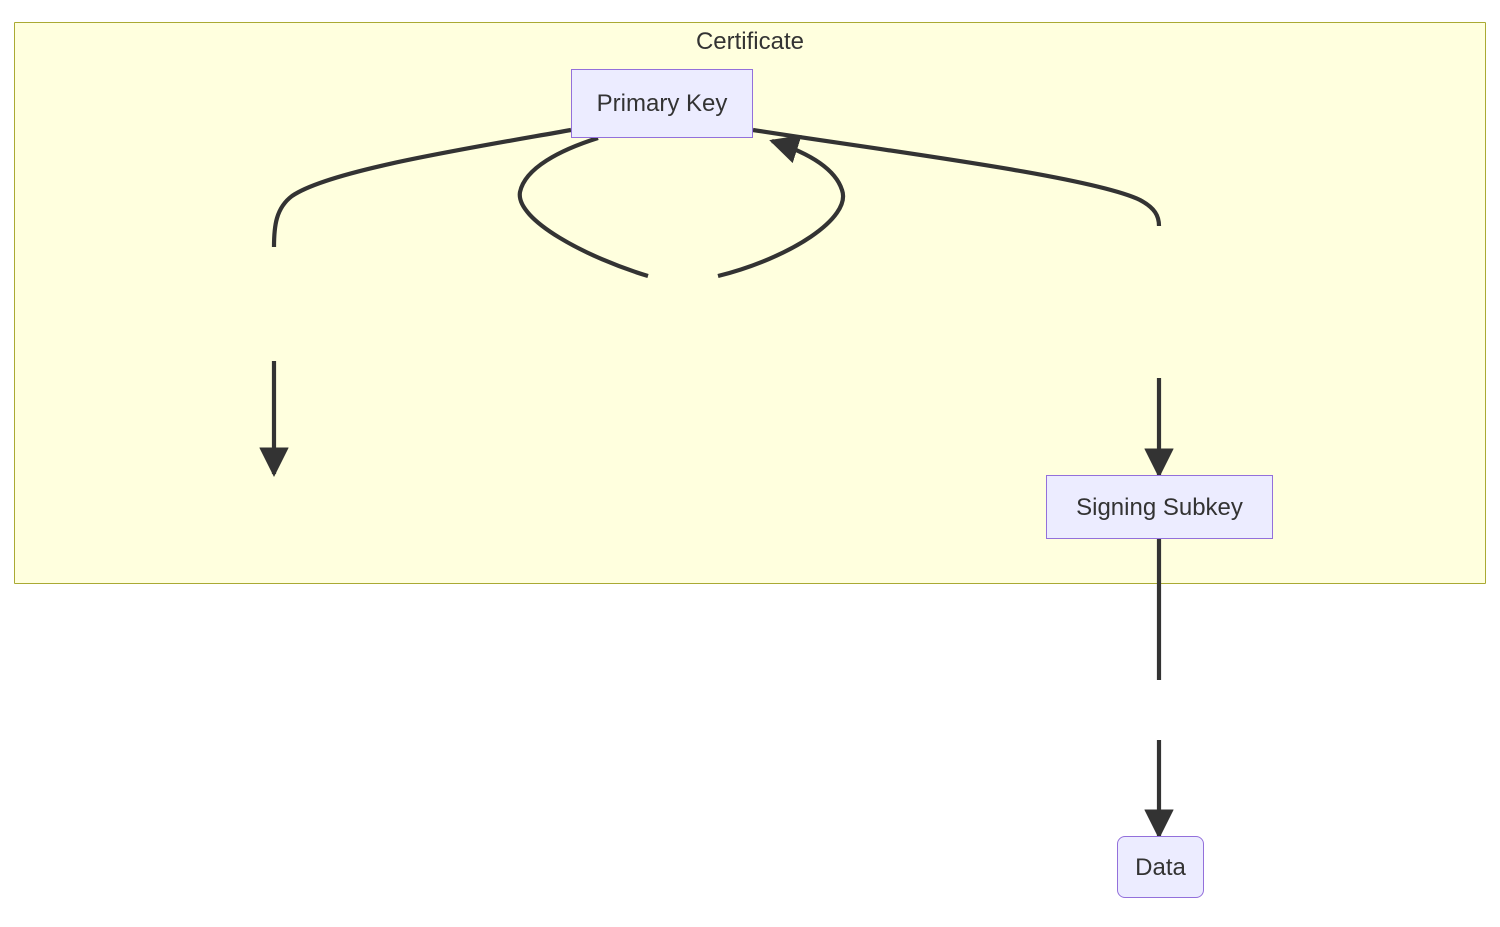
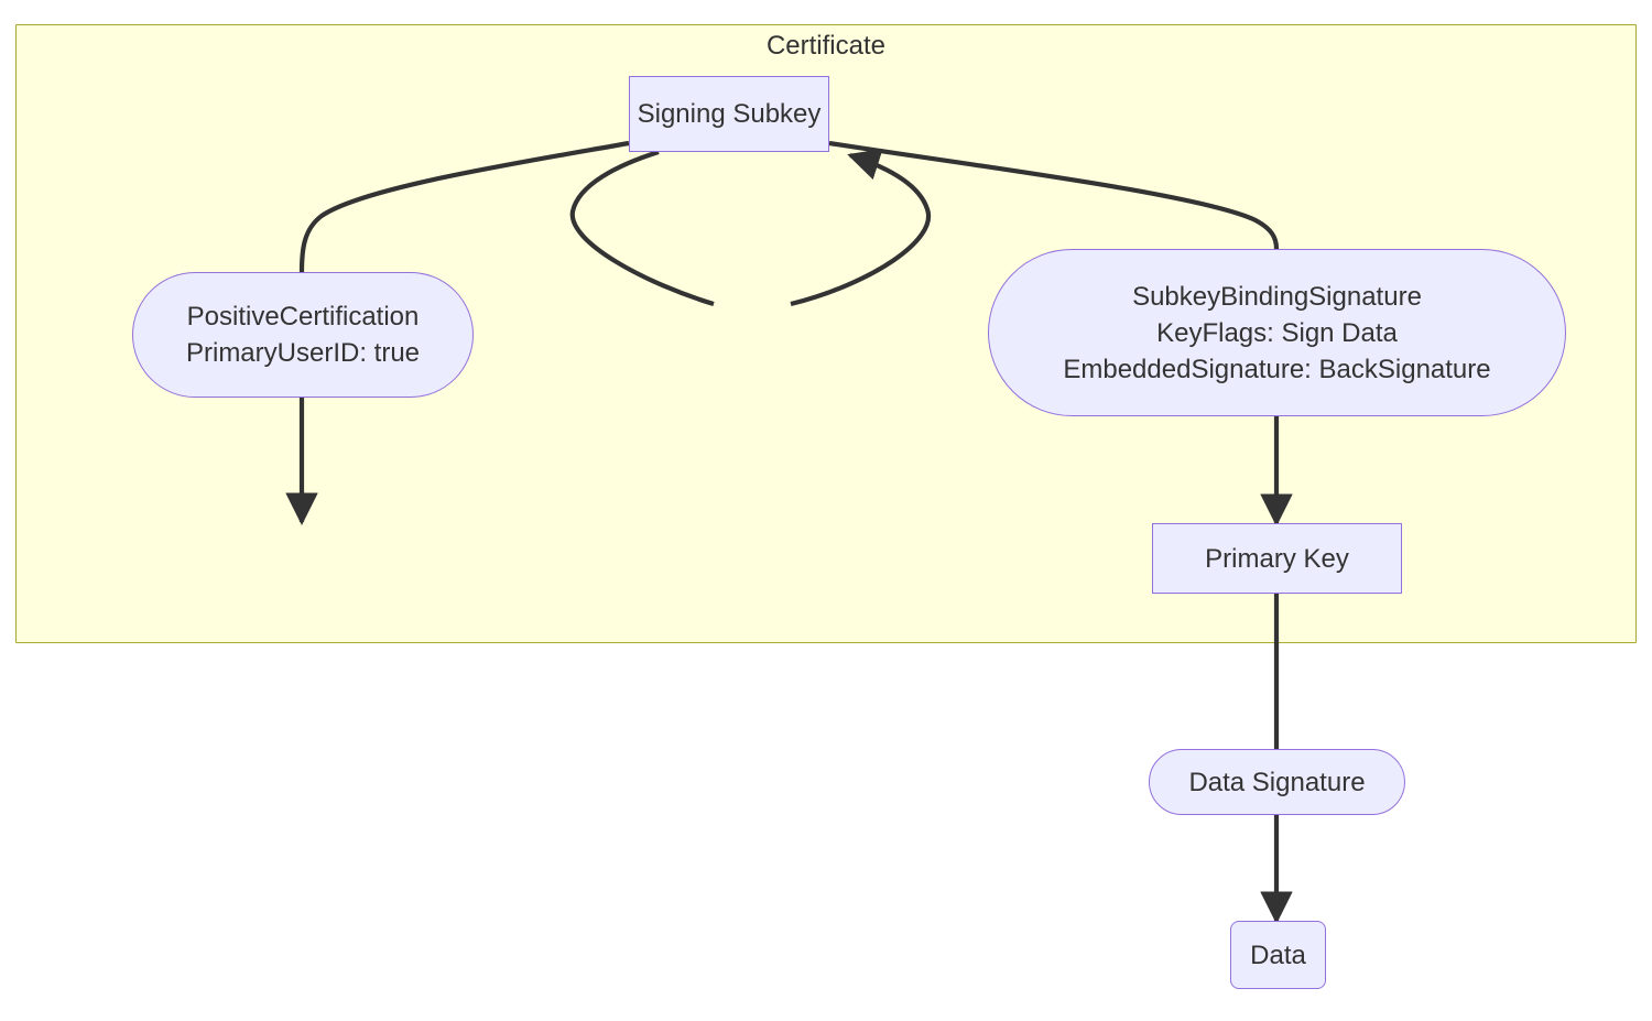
  Certificate
- Primary Key
+ Signing Subkey
+ PositiveCertification
+ PrimaryUserID: true
+ SubkeyBindingSignature
+ KeyFlags: Sign Data
+ EmbeddedSignature: BackSignature
- Signing Subkey
+ Primary Key
+ Data Signature
  Data
